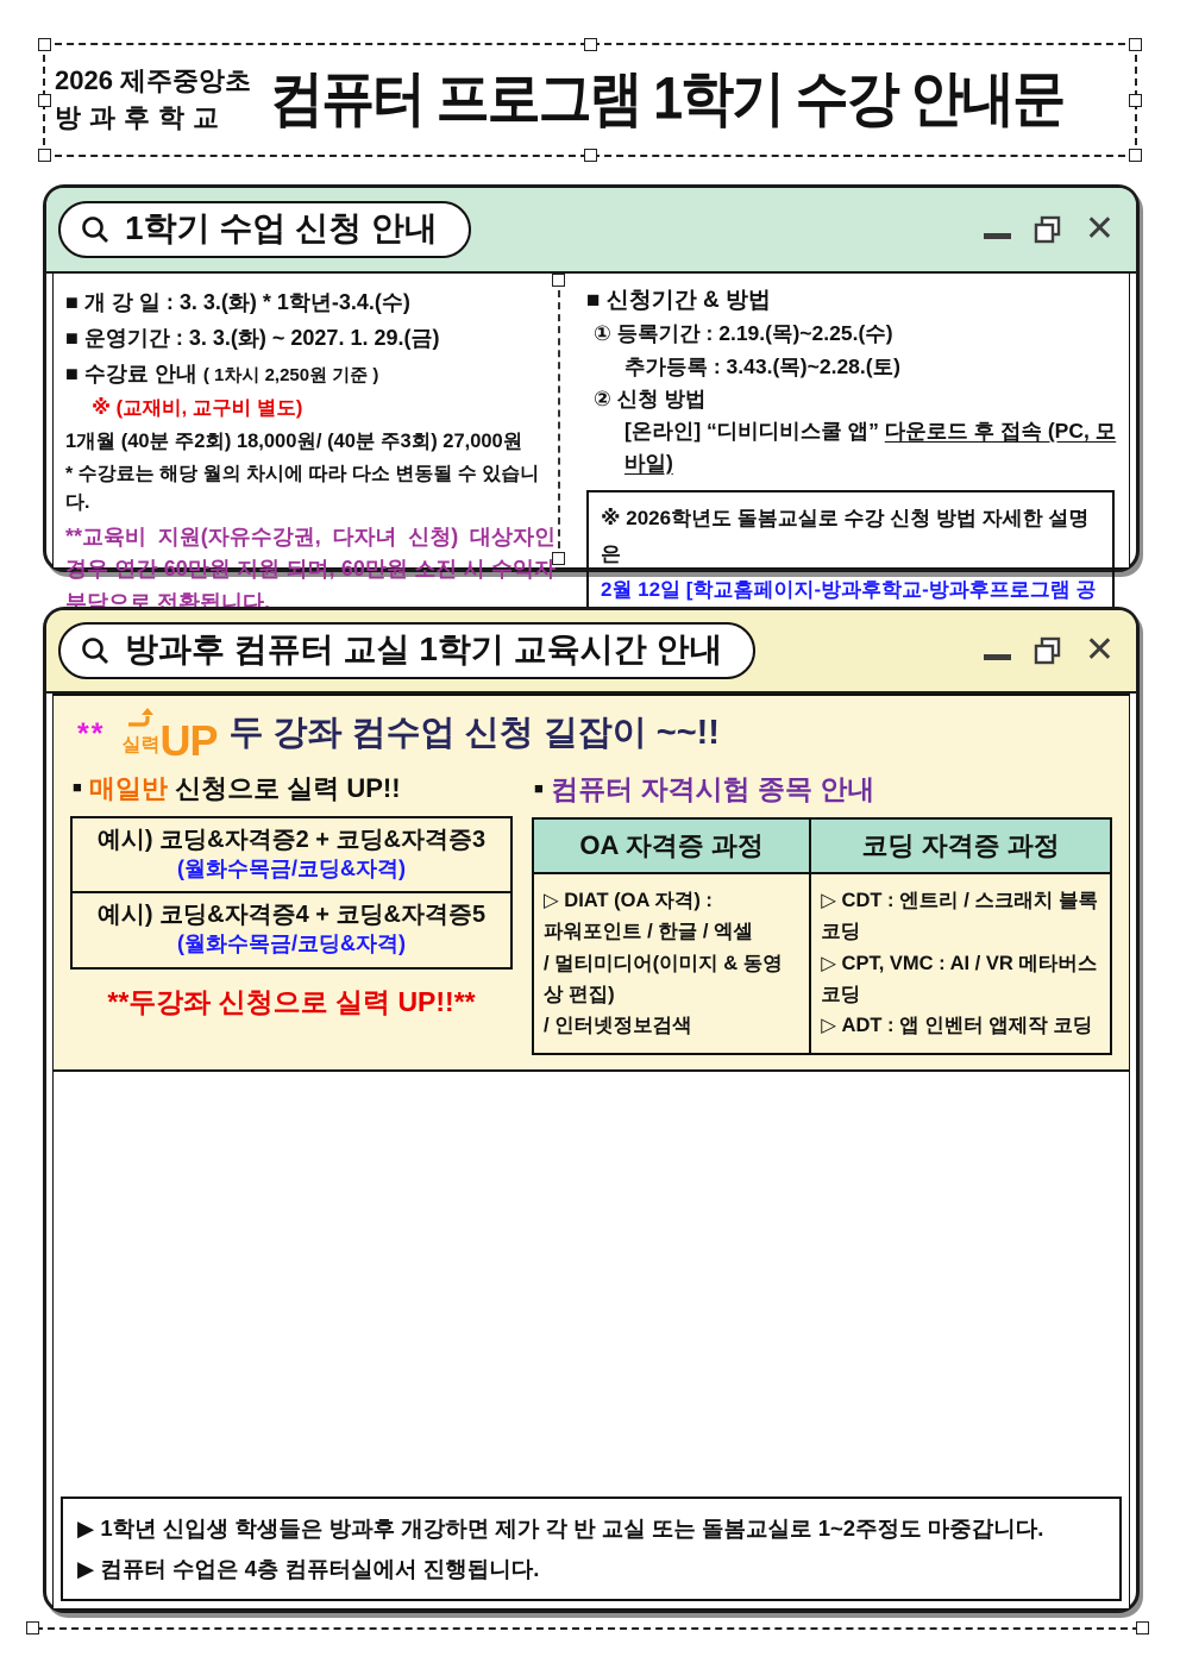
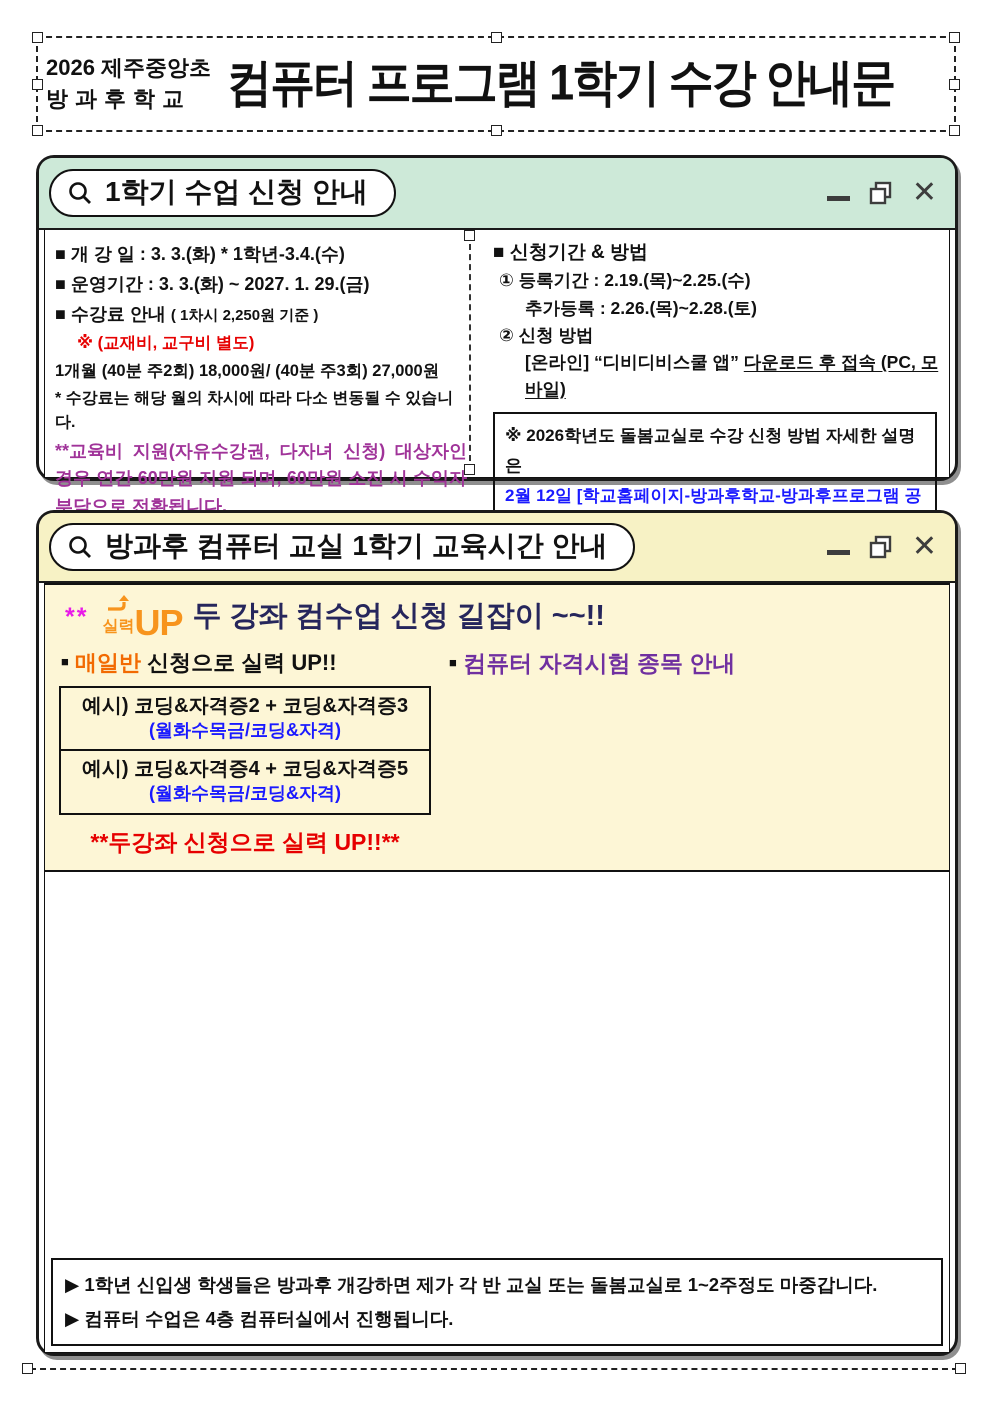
  2026 제주중앙초
  방과후학교
  컴퓨터 프로그램 1학기 수강 안내문
  1학기 수업 신청 안내
  ✕
  ■ 개 강 일 : 3. 3.(화) * 1학년-3.4.(수)
  ■ 운영기간 : 3. 3.(화) ~ 2027. 1. 29.(금)
  ■ 수강료 안내 ( 1차시 2,250원 기준 )
  ※ (교재비, 교구비 별도)
  1개월 (40분 주2회) 18,000원/ (40분 주3회) 27,000원
  * 수강료는 해당 월의 차시에 따라 다소 변동될 수 있습니다.
  **교육비 지원(자유수강권, 다자녀 신청) 대상자인 경우 연간 60만원 지원 되며, 60만원 소진 시 수익자 부담으로 전환됩니다.
  ■ 신청기간 & 방법
  ① 등록기간 : 2.19.(목)~2.25.(수)
- 추가등록 : 3.43.(목)~2.28.(토)
+ 추가등록 : 2.26.(목)~2.28.(토)
  ② 신청 방법
  [온라인] “디비디비스쿨 앱” 다운로드 후 접속 (PC, 모바일)
  ※ 2026학년도 돌봄교실로 수강 신청 방법 자세한 설명은
  2월 12일 [학교홈페이지-방과후학교-방과후프로그램 공
  방과후 컴퓨터 교실 1학기 교육시간 안내
  ✕
  **
  실력
  UP
  두 강좌 컴수업 신청 길잡이 ~~!!
  ■ 매일반 신청으로 실력 UP!!
  예시) 코딩&자격증2 + 코딩&자격증3
  (월화수목금/코딩&자격)
  예시) 코딩&자격증4 + 코딩&자격증5
  (월화수목금/코딩&자격)
  **두강좌 신청으로 실력 UP!!**
  ■ 컴퓨터 자격시험 종목 안내
- OA 자격증 과정	코딩 자격증 과정
- ▷ DIAT (OA 자격) : 파워포인트 / 한글 / 엑셀 / 멀티미디어(이미지 & 동영상 편집) / 인터넷정보검색	▷ CDT : 엔트리 / 스크래치 블록코딩 ▷ CPT, VMC : AI / VR 메타버스 코딩 ▷ ADT : 앱 인벤터 앱제작 코딩
  ▶ 1학년 신입생 학생들은 방과후 개강하면 제가 각 반 교실 또는 돌봄교실로 1~2주정도 마중갑니다.
  ▶ 컴퓨터 수업은 4층 컴퓨터실에서 진행됩니다.
